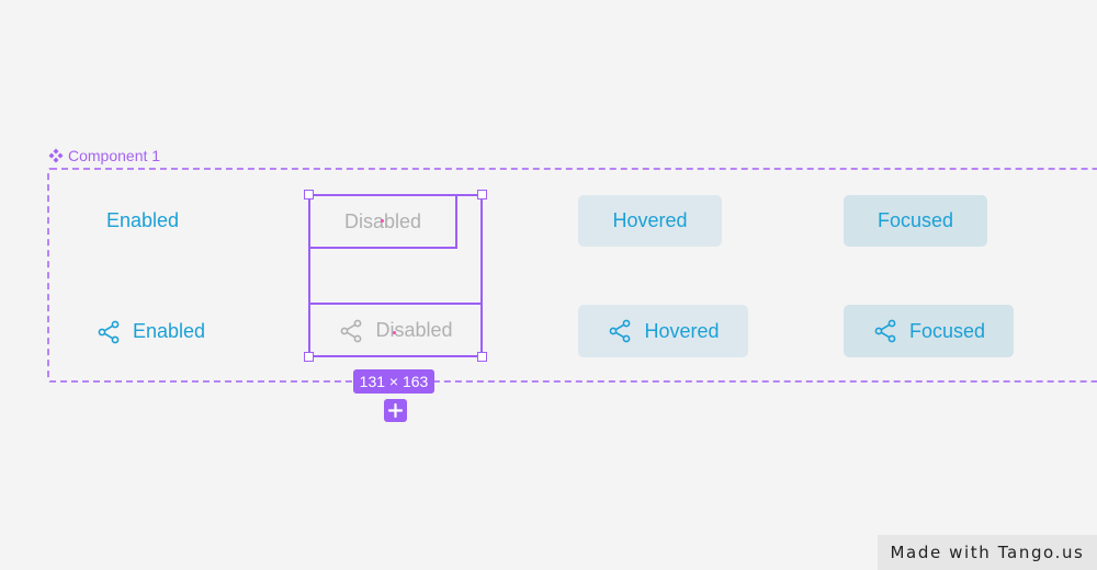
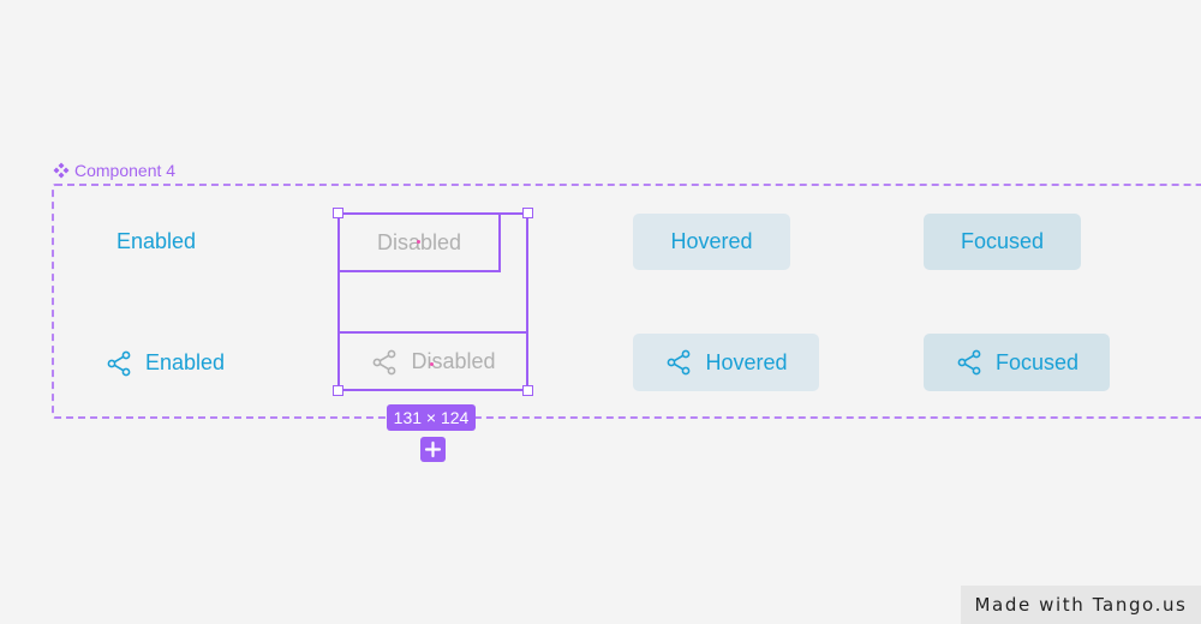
- Component 1
+ Component 4
  Enabled
  Disabled
  Hovered
  Focused
  Enabled
  Disabled
  Hovered
  Focused
- 131 × 163
+ 131 × 124
  Made with Tango.us
